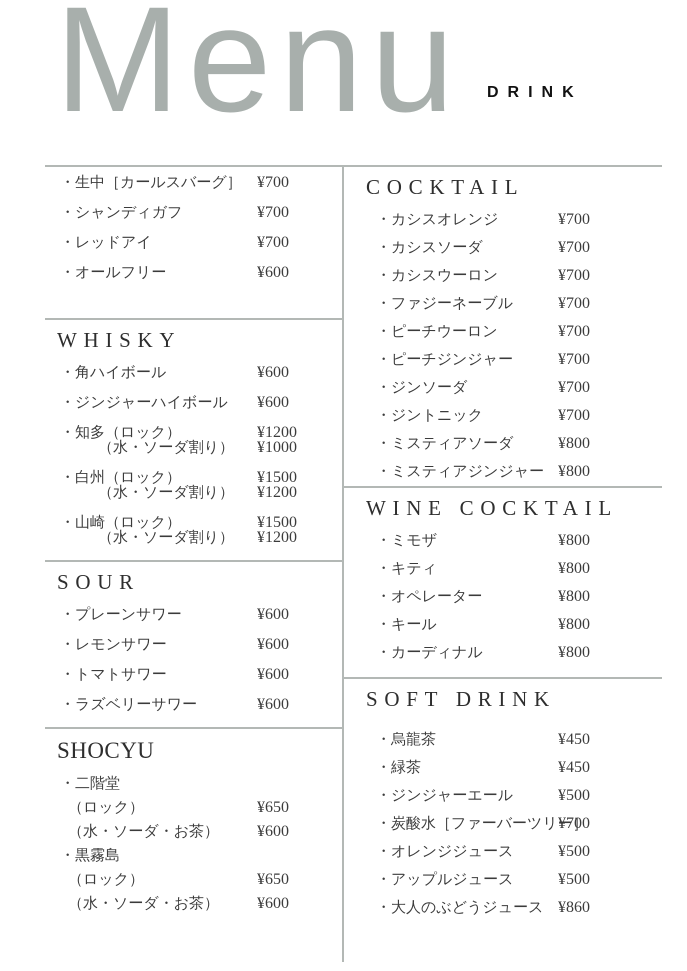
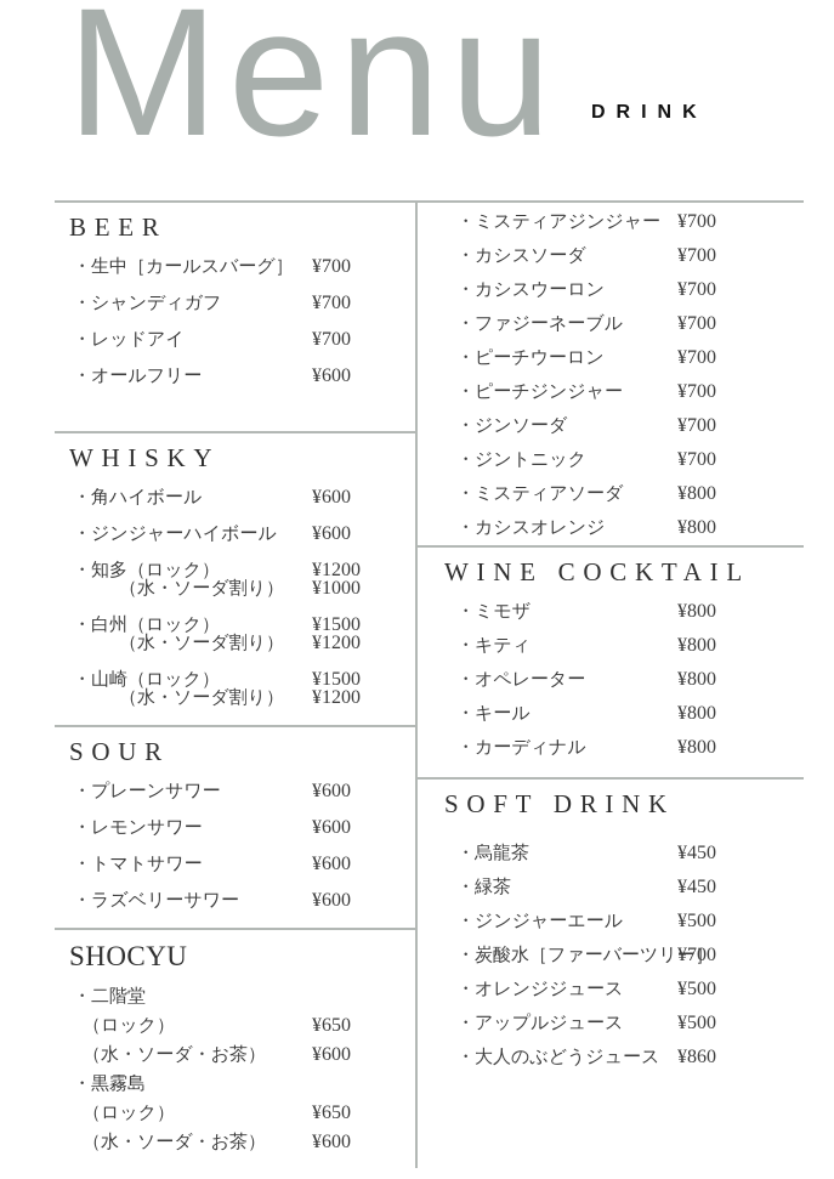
  Menu
  DRINK
+ BEER
  ・生中［カールスバーグ］
  ¥700
  ・シャンディガフ
  ¥700
  ・レッドアイ
  ¥700
  ・オールフリー
  ¥600
  WHISKY
  ・角ハイボール
  ¥600
  ・ジンジャーハイボール
  ¥600
  ・知多（ロック）
  ¥1200
  （水・ソーダ割り）
  ¥1000
  ・白州（ロック）
  ¥1500
  （水・ソーダ割り）
  ¥1200
  ・山崎（ロック）
  ¥1500
  （水・ソーダ割り）
  ¥1200
  SOUR
  ・プレーンサワー
  ¥600
  ・レモンサワー
  ¥600
  ・トマトサワー
  ¥600
  ・ラズベリーサワー
  ¥600
  SHOCYU
  ・二階堂
  （ロック）
  ¥650
  （水・ソーダ・お茶）
  ¥600
  ・黒霧島
  （ロック）
  ¥650
  （水・ソーダ・お茶）
  ¥600
- COCKTAIL
- ・カシスオレンジ
+ ・ミスティアジンジャー
  ¥700
  ・カシスソーダ
  ¥700
  ・カシスウーロン
  ¥700
  ・ファジーネーブル
  ¥700
  ・ピーチウーロン
  ¥700
  ・ピーチジンジャー
  ¥700
  ・ジンソーダ
  ¥700
  ・ジントニック
  ¥700
  ・ミスティアソーダ
  ¥800
- ・ミスティアジンジャー
+ ・カシスオレンジ
  ¥800
  WINE COCKTAIL
  ・ミモザ
  ¥800
  ・キティ
  ¥800
  ・オペレーター
  ¥800
  ・キール
  ¥800
  ・カーディナル
  ¥800
  SOFT DRINK
  ・烏龍茶
  ¥450
  ・緑茶
  ¥450
  ・ジンジャーエール
  ¥500
  ・炭酸水［ファーバーツリー］
  ¥700
  ・オレンジジュース
  ¥500
  ・アップルジュース
  ¥500
  ・大人のぶどうジュース
  ¥860
